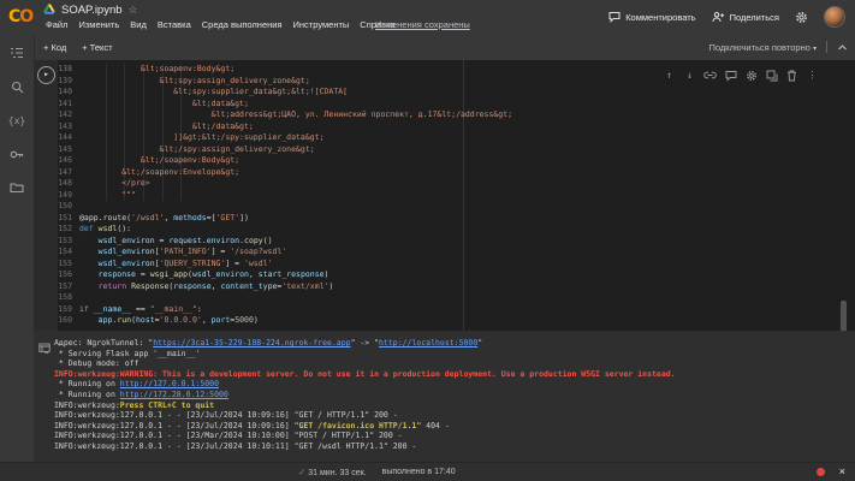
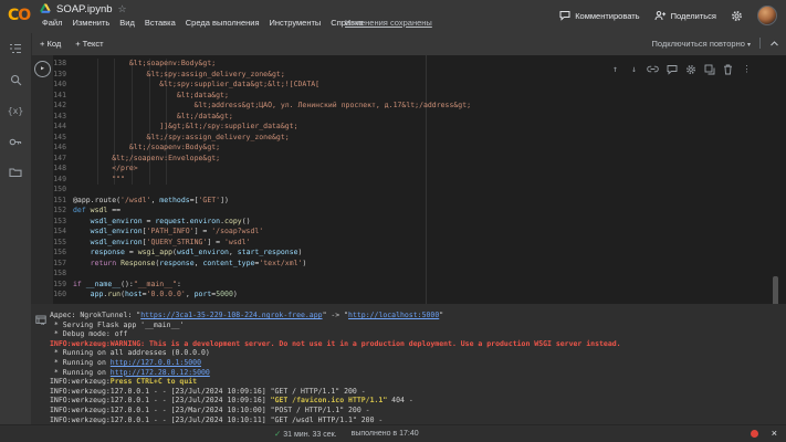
  CO
  SOAP.ipynb
  ☆
  Файл
  Изменить
  Вид
  Вставка
  Среда выполнения
  Инструменты
  Справка
  Изменения сохранены
  Комментировать
  Поделиться
  + Код
  + Текст
  Подключиться повторно
  {x}
  138
  &lt;soapenv:Body&gt;
  139
  &lt;spy:assign_delivery_zone&gt;
  140
  &lt;spy:supplier_data&gt;&lt;![CDATA[
  141
  &lt;data&gt;
  142
  &lt;address&gt;ЦАО, ул. Ленинский проспект, д.17&lt;/address&gt;
  143
  &lt;/data&gt;
  144
  ]]&gt;&lt;/spy:supplier_data&gt;
  145
  &lt;/spy:assign_delivery_zone&gt;
  146
  &lt;/soapenv:Body&gt;
  147
  &lt;/soapenv:Envelope&gt;
  148
  </pre>
  149
  """
  150
  151
  @app.route('/wsdl', methods=['GET'])
  152
- def wsdl():
+ def wsdl ==
  153
  wsdl_environ = request.environ.copy()
  154
  wsdl_environ['PATH_INFO'] = '/soap?wsdl'
  155
  wsdl_environ['QUERY_STRING'] = 'wsdl'
  156
  response = wsgi_app(wsdl_environ, start_response)
  157
  return Response(response, content_type='text/xml')
  158
  159
- if __name__ == "__main__":
+ if __name__():"__main__":
  160
  app.run(host='0.0.0.0', port=5000)
  ↑
  ↓
  ⋮
  Адрес: NgrokTunnel: "https://3ca1-35-229-108-224.ngrok-free.app" -> "http://localhost:5000"
  * Serving Flask app '__main__'
  * Debug mode: off
  INFO:werkzeug:WARNING: This is a development server. Do not use it in a production deployment. Use a production WSGI server instead.
+ * Running on all addresses (0.0.0.0)
  * Running on http://127.0.0.1:5000
  * Running on http://172.28.0.12:5000
  INFO:werkzeug:Press CTRL+C to quit
  INFO:werkzeug:127.0.0.1 - - [23/Jul/2024 10:09:16] "GET / HTTP/1.1" 200 -
  INFO:werkzeug:127.0.0.1 - - [23/Jul/2024 10:09:16] "GET /favicon.ico HTTP/1.1" 404 -
  INFO:werkzeug:127.0.0.1 - - [23/Mar/2024 10:10:00] "POST / HTTP/1.1" 200 -
  INFO:werkzeug:127.0.0.1 - - [23/Jul/2024 10:10:11] "GET /wsdl HTTP/1.1" 200 -
  ×
